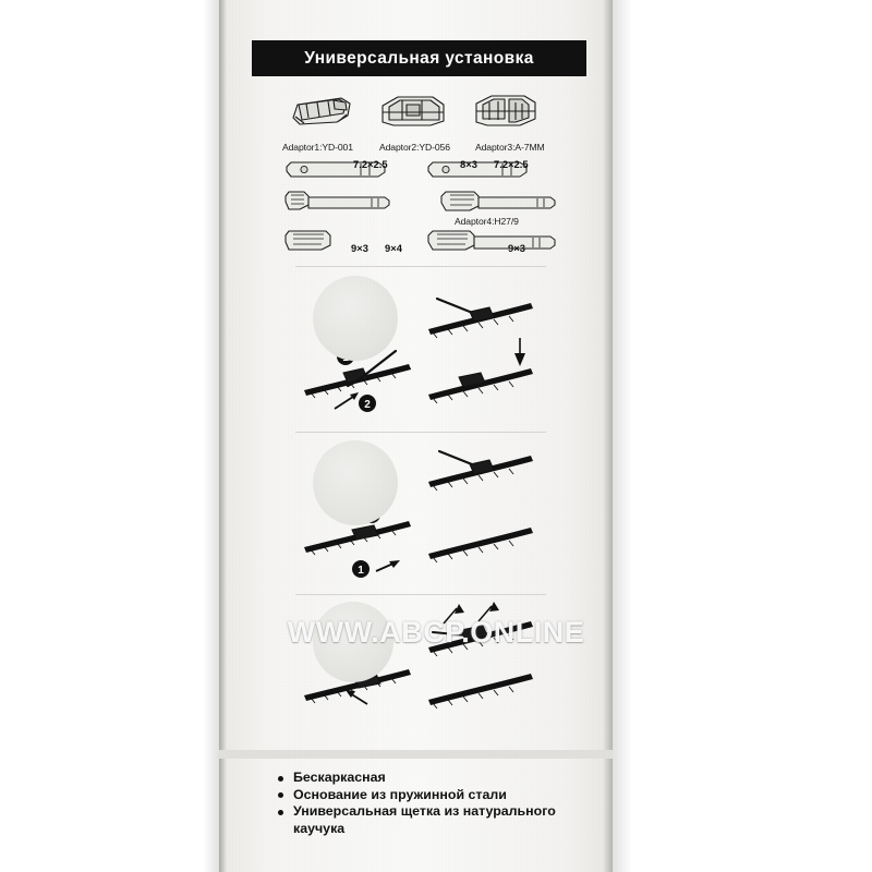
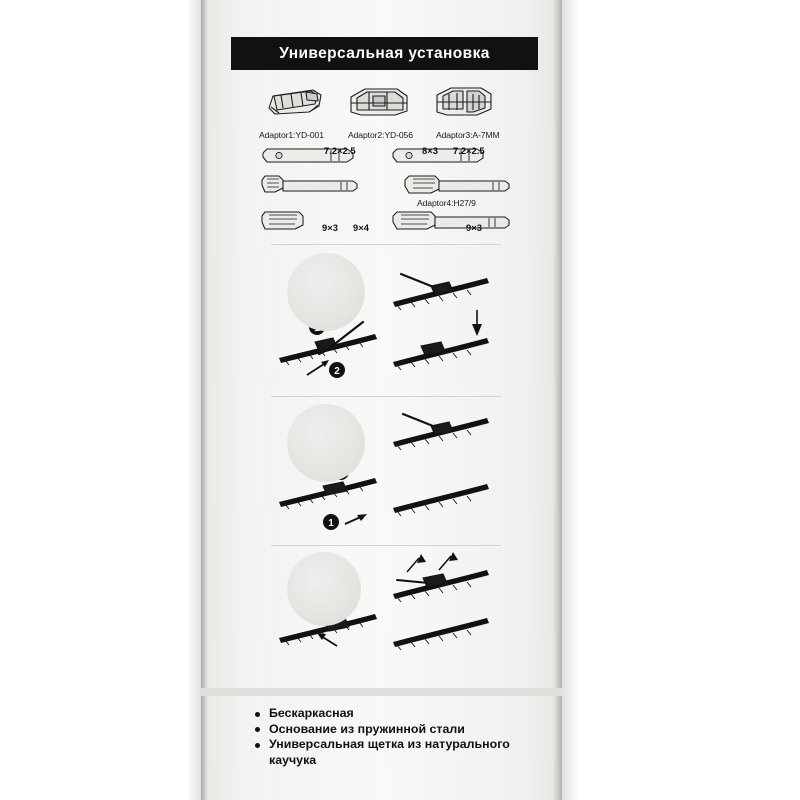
- WWW.ABCP.ONLINE
